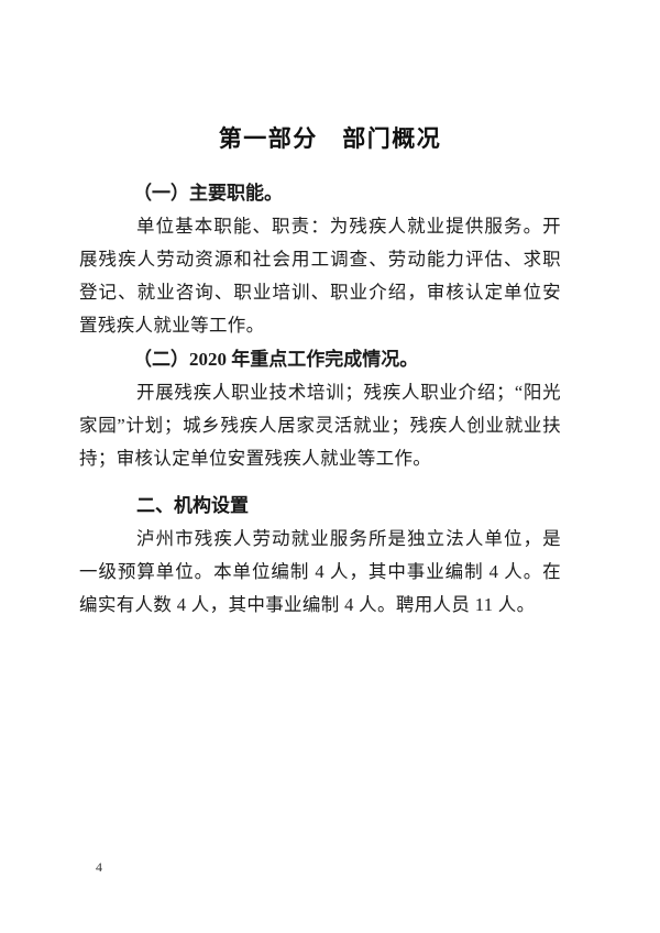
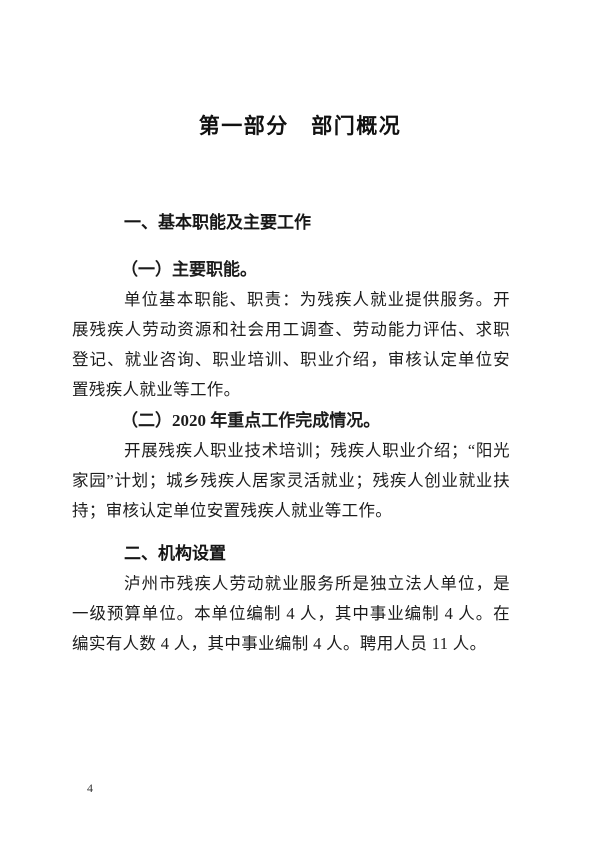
  第一部分 部门概况
+ 一、基本职能及主要工作
  （一）主要职能。
  单位基本职能、职责：为残疾人就业提供服务。开展残疾人劳动资源和社会用工调查、劳动能力评估、求职登记、就业咨询、职业培训、职业介绍，审核认定单位安置残疾人就业等工作。
  （二）2020 年重点工作完成情况。
  开展残疾人职业技术培训；残疾人职业介绍；“阳光家园”计划；城乡残疾人居家灵活就业；残疾人创业就业扶持；审核认定单位安置残疾人就业等工作。
  二、机构设置
  泸州市残疾人劳动就业服务所是独立法人单位，是一级预算单位。本单位编制 4 人，其中事业编制 4 人。在编实有人数 4 人，其中事业编制 4 人。聘用人员 11 人。
  4
